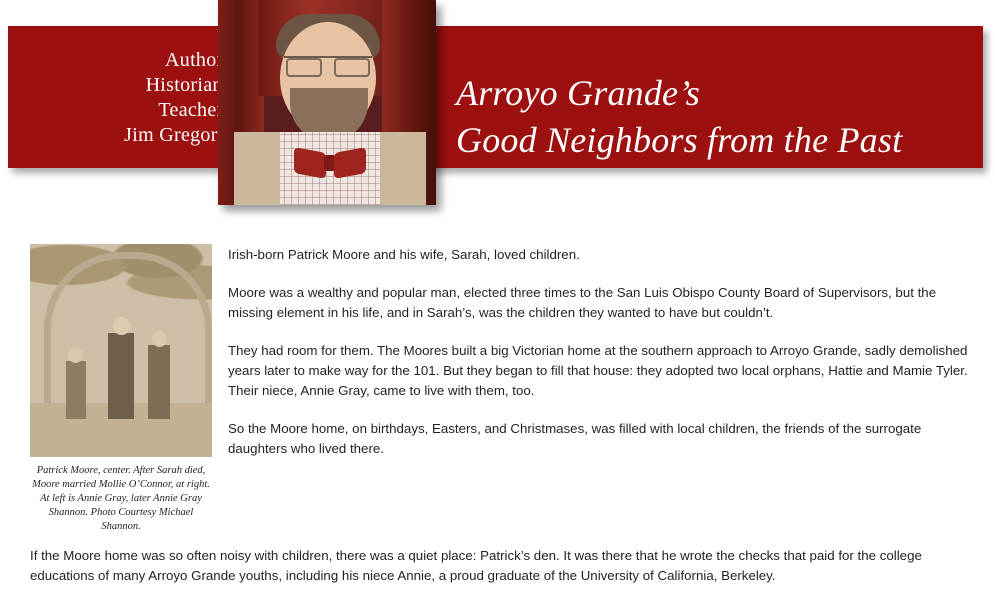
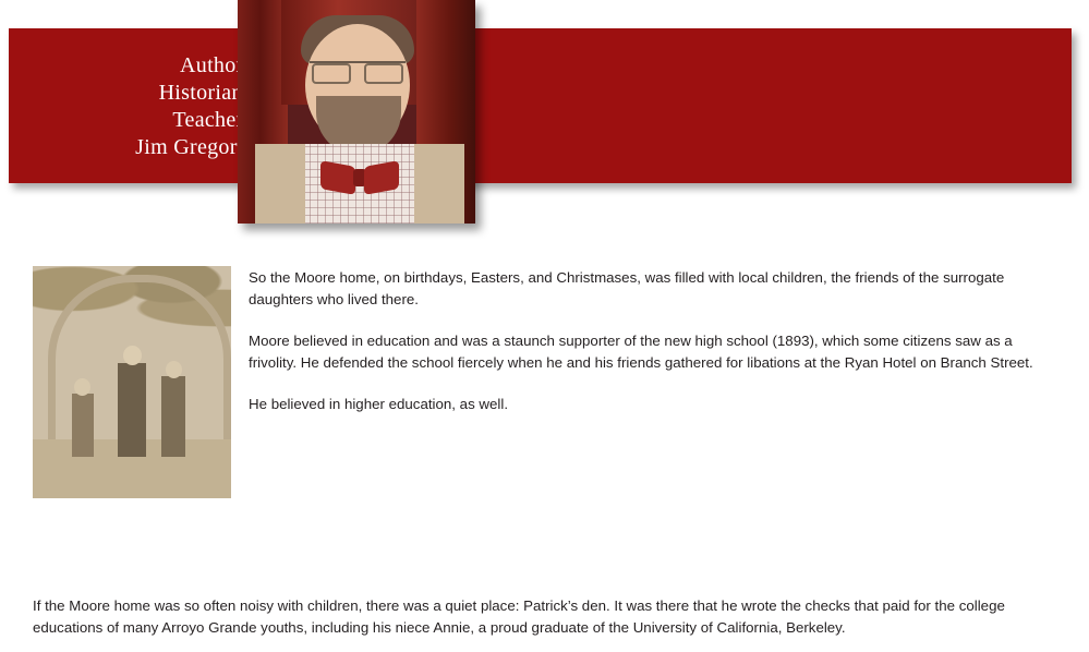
  Autho
  Historia
  Teache
  Jim Gregor
- Arroyo Grande’s
- Good Neighbors from the Past
- Patrick Moore, center. After Sarah died, Moore married Mollie O’Connor, at right. At left is Annie Gray, later Annie Gray Shannon. Photo Courtesy Michael Shannon.
- Irish-born Patrick Moore and his wife, Sarah, loved children.
- Moore was a wealthy and popular man, elected three times to the San Luis Obispo County Board of Supervisors, but the missing element in his life, and in Sarah’s, was the children they wanted to have but couldn’t.
- They had room for them. The Moores built a big Victorian home at the southern approach to Arroyo Grande, sadly demolished years later to make way for the 101. But they began to fill that house: they adopted two local orphans, Hattie and Mamie Tyler. Their niece, Annie Gray, came to live with them, too.
  So the Moore home, on birthdays, Easters, and Christmases, was filled with local children, the friends of the surrogate daughters who lived there.
+ Moore believed in education and was a staunch supporter of the new high school (1893), which some citizens saw as a frivolity. He defended the school fiercely when he and his friends gathered for libations at the Ryan Hotel on Branch Street.
+ He believed in higher education, as well.
  If the Moore home was so often noisy with children, there was a quiet place: Patrick’s den. It was there that he wrote the checks that paid for the college educations of many Arroyo Grande youths, including his niece Annie, a proud graduate of the University of California, Berkeley.
